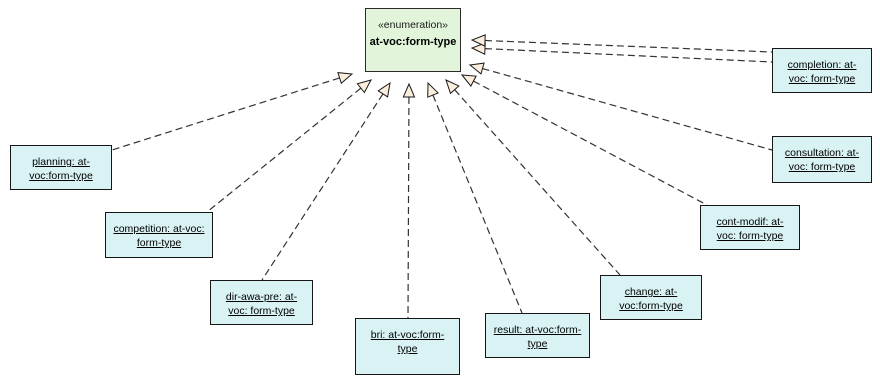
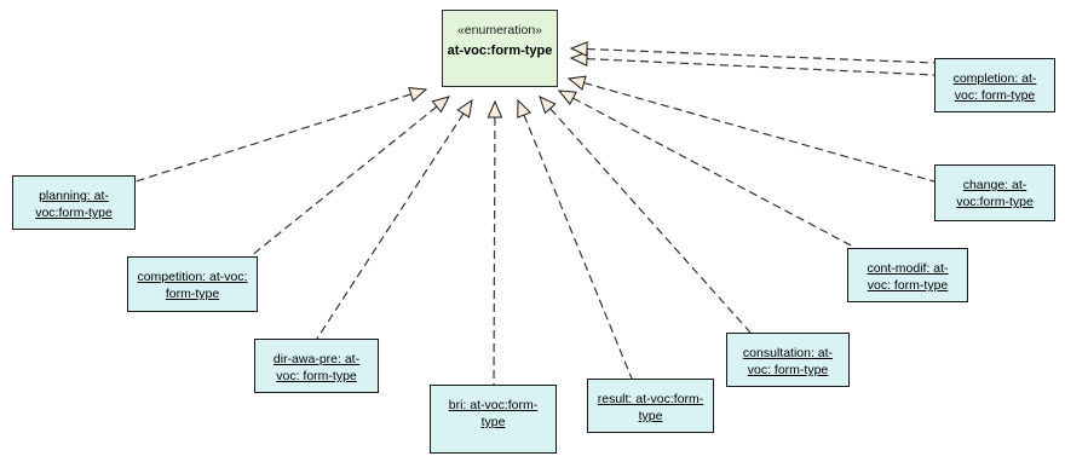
  «enumeration»
  at-voc:form-type
  planning: at-voc:form-type
  competition: at-voc: form-type
  dir-awa-pre: at-voc: form-type
  bri: at-voc:form-type
  result: at-voc:form-type
- change: at-voc:form-type
+ consultation: at-voc: form-type
  cont-modif: at-voc: form-type
- consultation: at-voc: form-type
+ change: at-voc:form-type
  completion: at-voc: form-type
